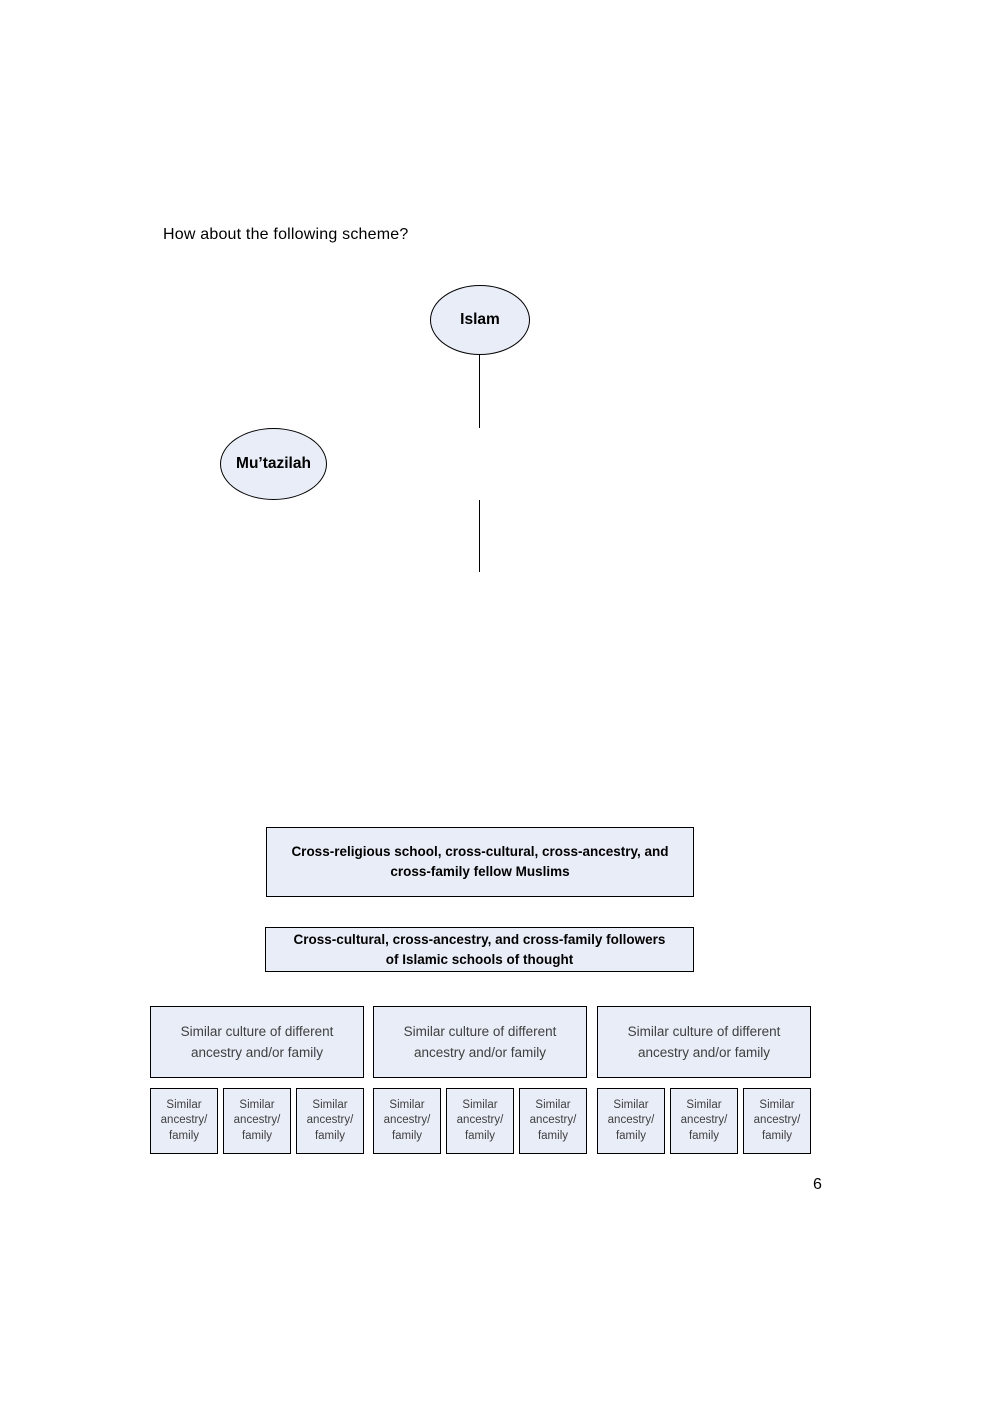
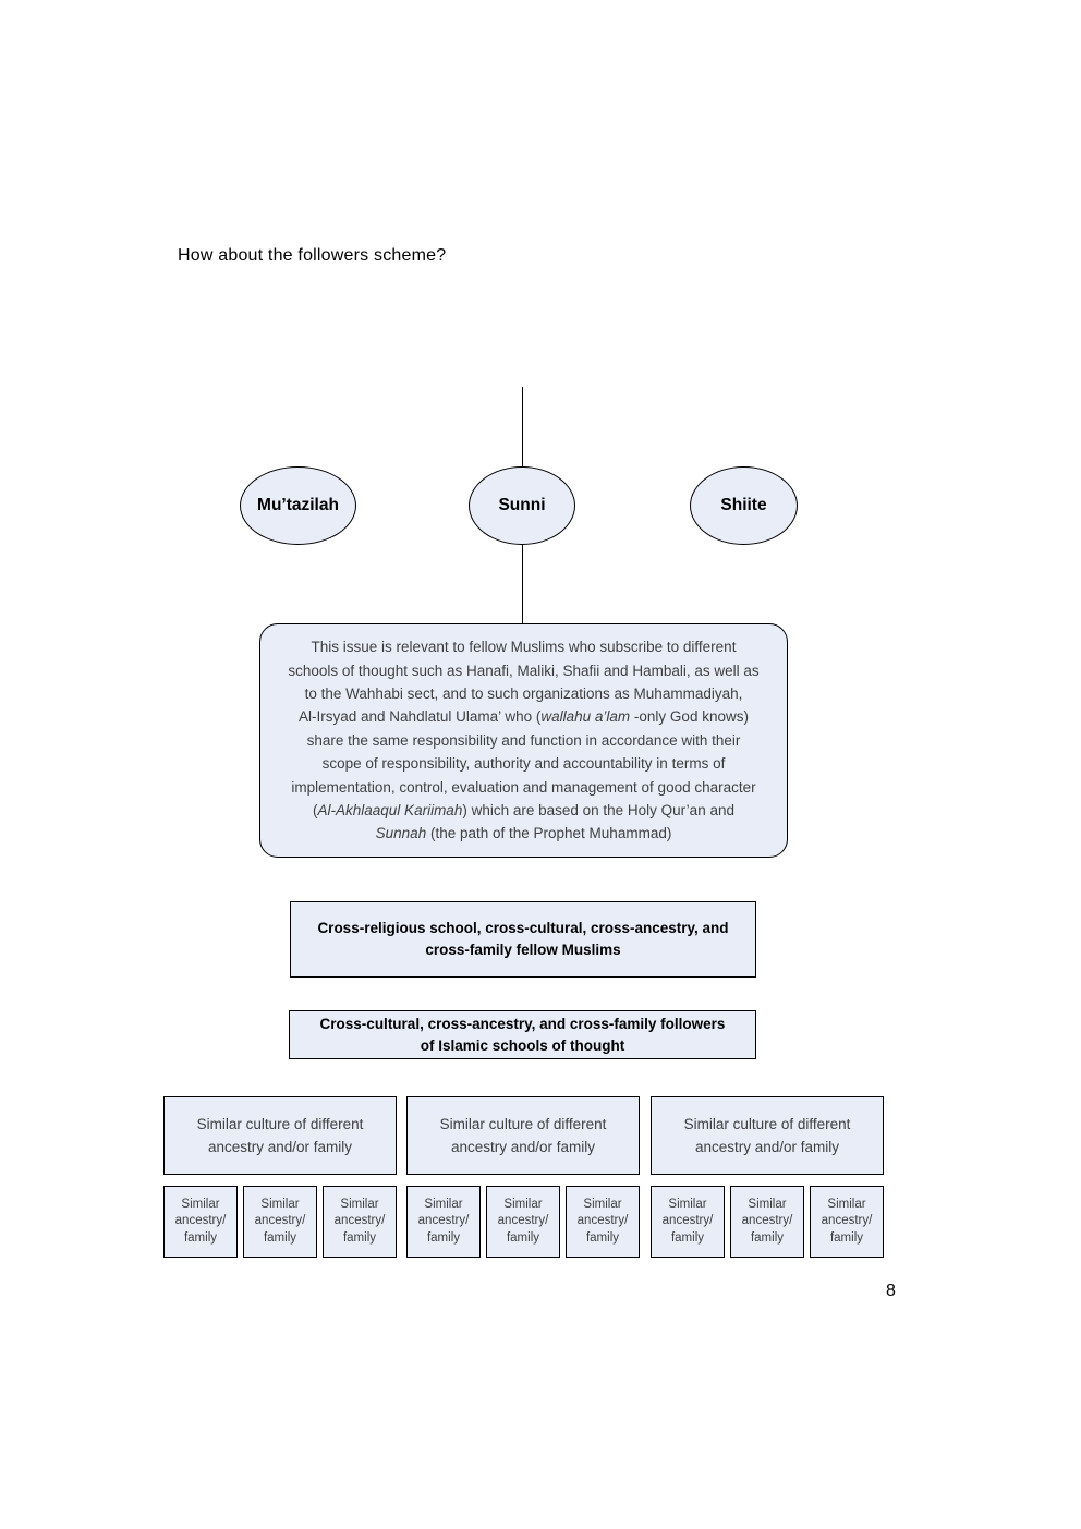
- How about the following scheme?
+ How about the followers scheme?
- Islam
  Mu’tazilah
+ Sunni
+ Shiite
+ This issue is relevant to fellow Muslims who subscribe to different
+ schools of thought such as Hanafi, Maliki, Shafii and Hambali, as well as
+ to the Wahhabi sect, and to such organizations as Muhammadiyah,
+ Al-Irsyad and Nahdlatul Ulama’ who (wallahu a’lam -only God knows)
+ share the same responsibility and function in accordance with their
+ scope of responsibility, authority and accountability in terms of
+ implementation, control, evaluation and management of good character
+ (Al-Akhlaaqul Kariimah) which are based on the Holy Qur’an and
+ Sunnah (the path of the Prophet Muhammad)
  Cross-religious school, cross-cultural, cross-ancestry, and
  cross-family fellow Muslims
  Cross-cultural, cross-ancestry, and cross-family followers
  of Islamic schools of thought
  Similar culture of different
  ancestry and/or family
  Similar culture of different
  ancestry and/or family
  Similar culture of different
  ancestry and/or family
  Similar
  ancestry/
  family
  Similar
  ancestry/
  family
  Similar
  ancestry/
  family
  Similar
  ancestry/
  family
  Similar
  ancestry/
  family
  Similar
  ancestry/
  family
  Similar
  ancestry/
  family
  Similar
  ancestry/
  family
  Similar
  ancestry/
  family
- 6
+ 8
